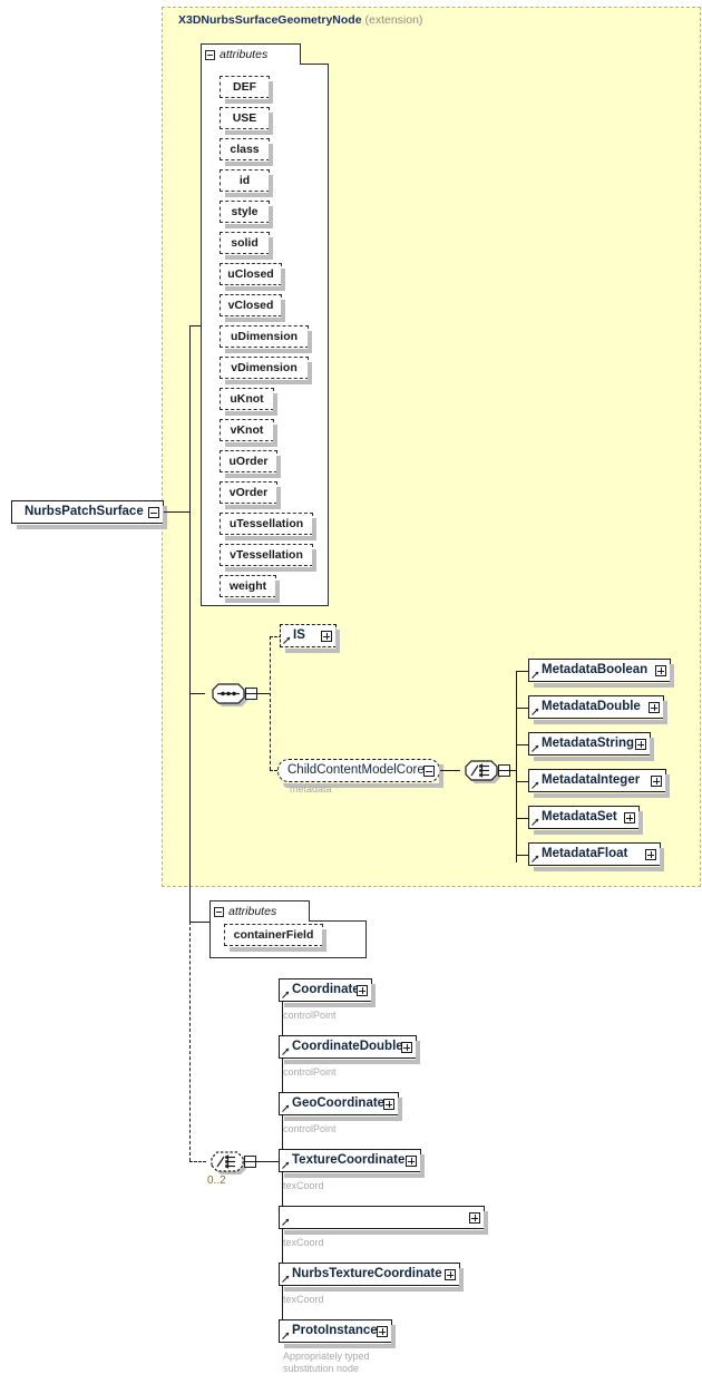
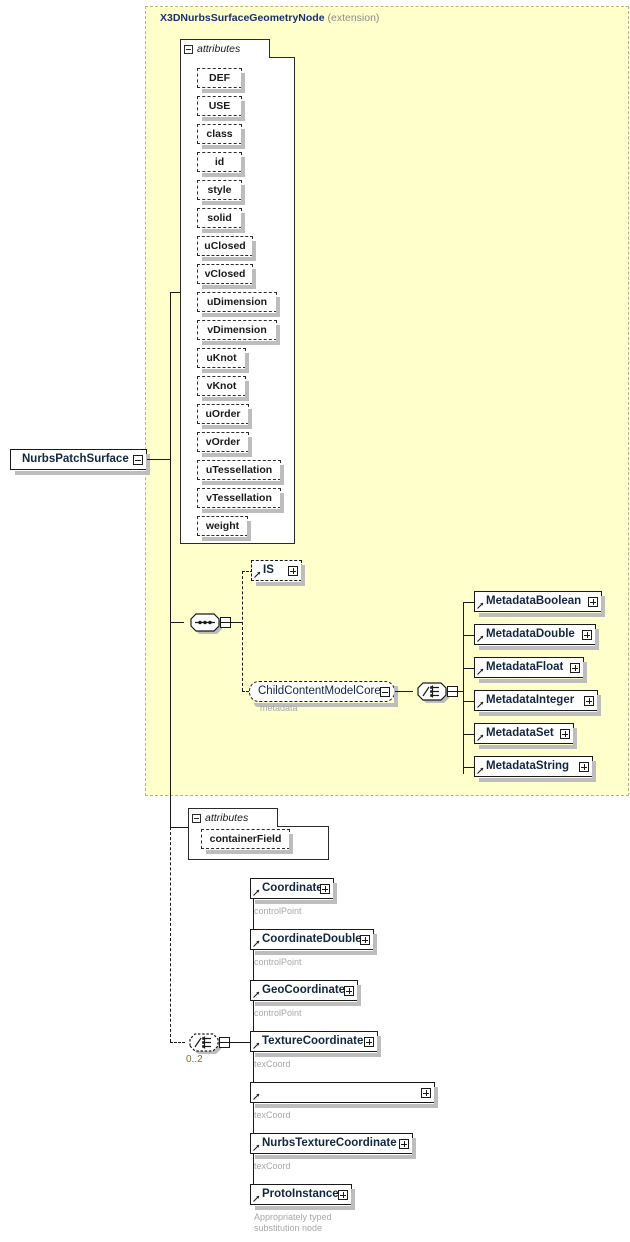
  X3DNurbsSurfaceGeometryNode (extension)
  NurbsPatchSurface
  attributes
  DEF
  USE
  class
  id
  style
  solid
  uClosed
  vClosed
  uDimension
  vDimension
  uKnot
  vKnot
  uOrder
  vOrder
  uTessellation
  vTessellation
  weight
  IS
  ChildContentModelCore
  metadata
  MetadataBoolean
  MetadataDouble
- MetadataString
+ MetadataFloat
  MetadataInteger
  MetadataSet
- MetadataFloat
+ MetadataString
  attributes
  containerField
  0..2
  Coordinat
  controlPoint
  CoordinateDouble
  controlPoint
  GeoCoordinate
  controlPoint
  TextureCoordinate
  texCoord
  texCoord
  NurbsTextureCoordinate
  texCoord
  ProtoInstance
  Appropriately typed
  substitution node
